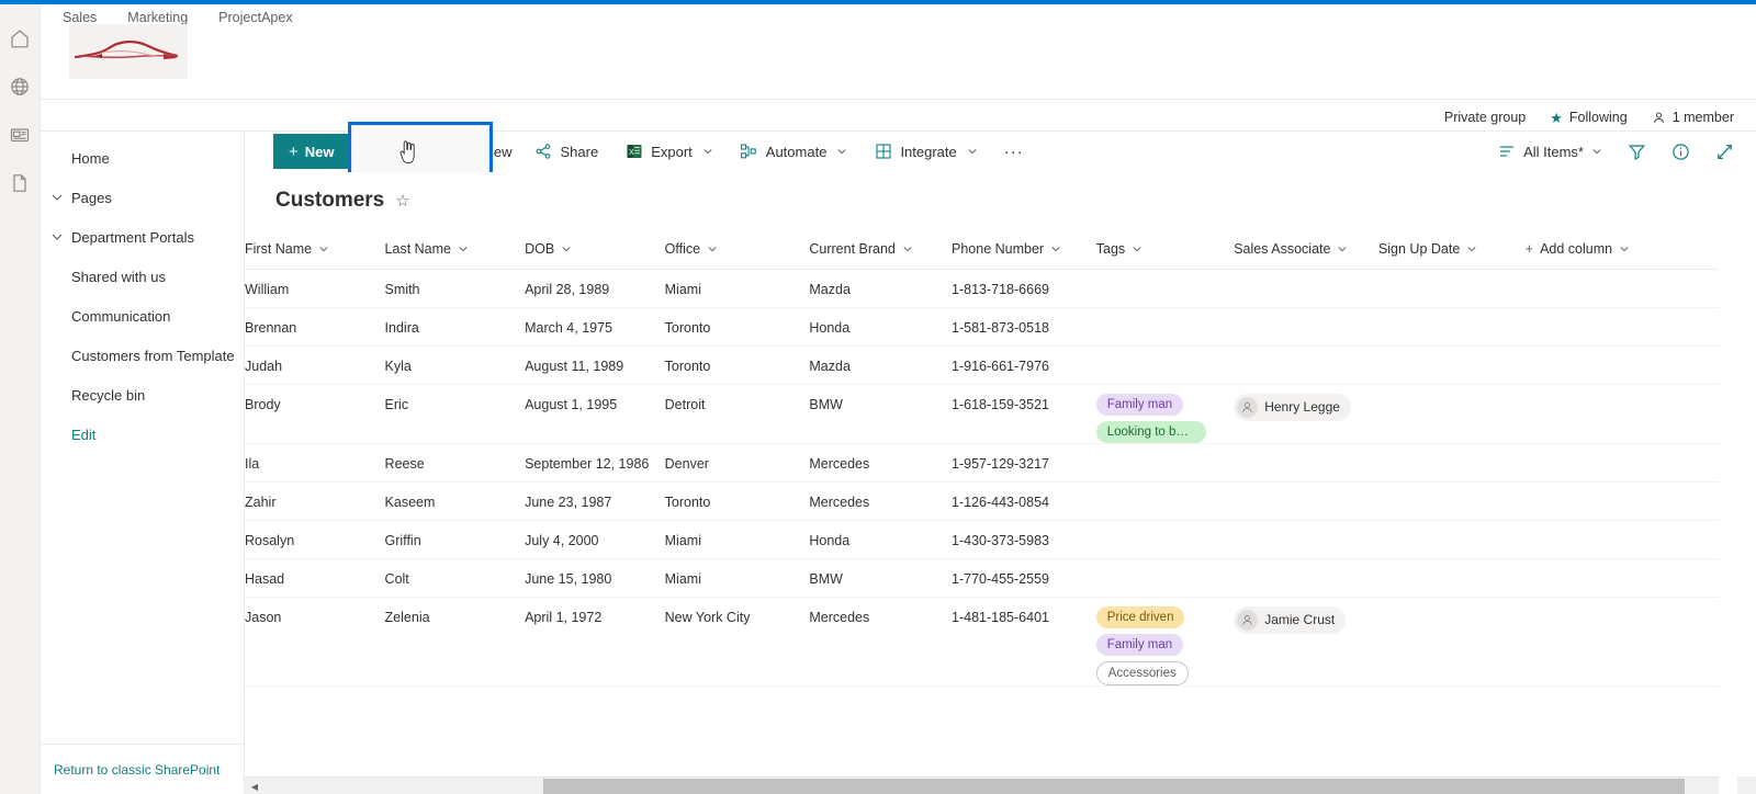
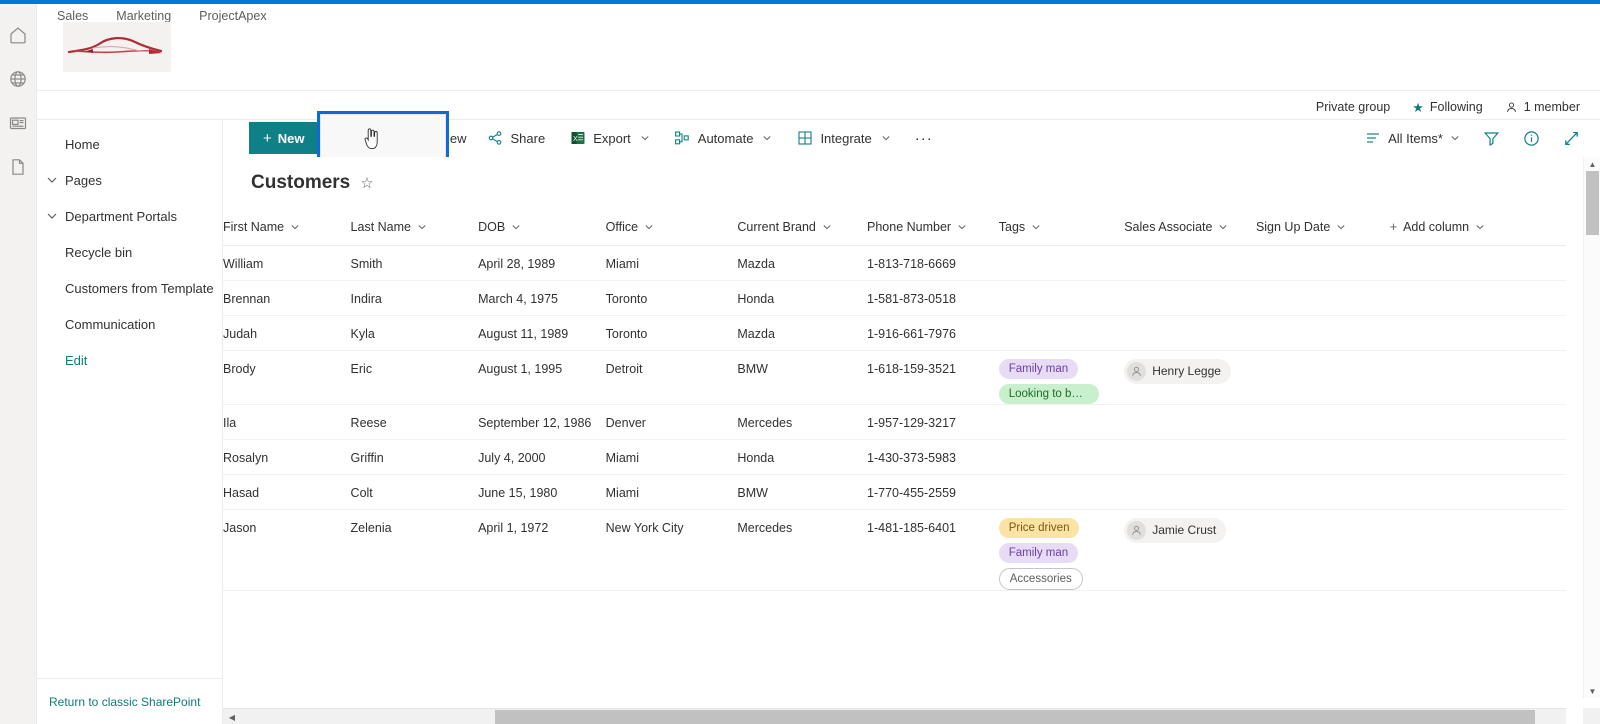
  Sales
  Marketing
  ProjectApex
  Private group
  ★
  Following
  1 member
  Home
  Pages
  Department Portals
- Shared with us
- Communication
+ Recycle bin
  Customers from Template
- Recycle bin
+ Communication
  Edit
  Return to classic SharePoint
  +
  New
  Share
  Export
  Automate
  Integrate
  ···
  All Items*
  Customers
  ☆
  First Name	Last Name	DOB	Office	Current Brand	Phone Number	Tags	Sales Associate	Sign Up Date	+ Add column
  William	Smith	April 28, 1989	Miami	Mazda	1-813-718-6669
  Brennan	Indira	March 4, 1975	Toronto	Honda	1-581-873-0518
  Judah	Kyla	August 11, 1989	Toronto	Mazda	1-916-661-7976
  Brody	Eric	August 1, 1995	Detroit	BMW	1-618-159-3521	Family manLooking to buy s..	Henry Legge
  Ila	Reese	September 12, 1986	Denver	Mercedes	1-957-129-3217
- Zahir	Kaseem	June 23, 1987	Toronto	Mercedes	1-126-443-0854
  Rosalyn	Griffin	July 4, 2000	Miami	Honda	1-430-373-5983
  Hasad	Colt	June 15, 1980	Miami	BMW	1-770-455-2559
  Jason	Zelenia	April 1, 1972	New York City	Mercedes	1-481-185-6401	Price drivenFamily manAccessories	Jamie Crust
+ ▲
+ ▼
  ◀
